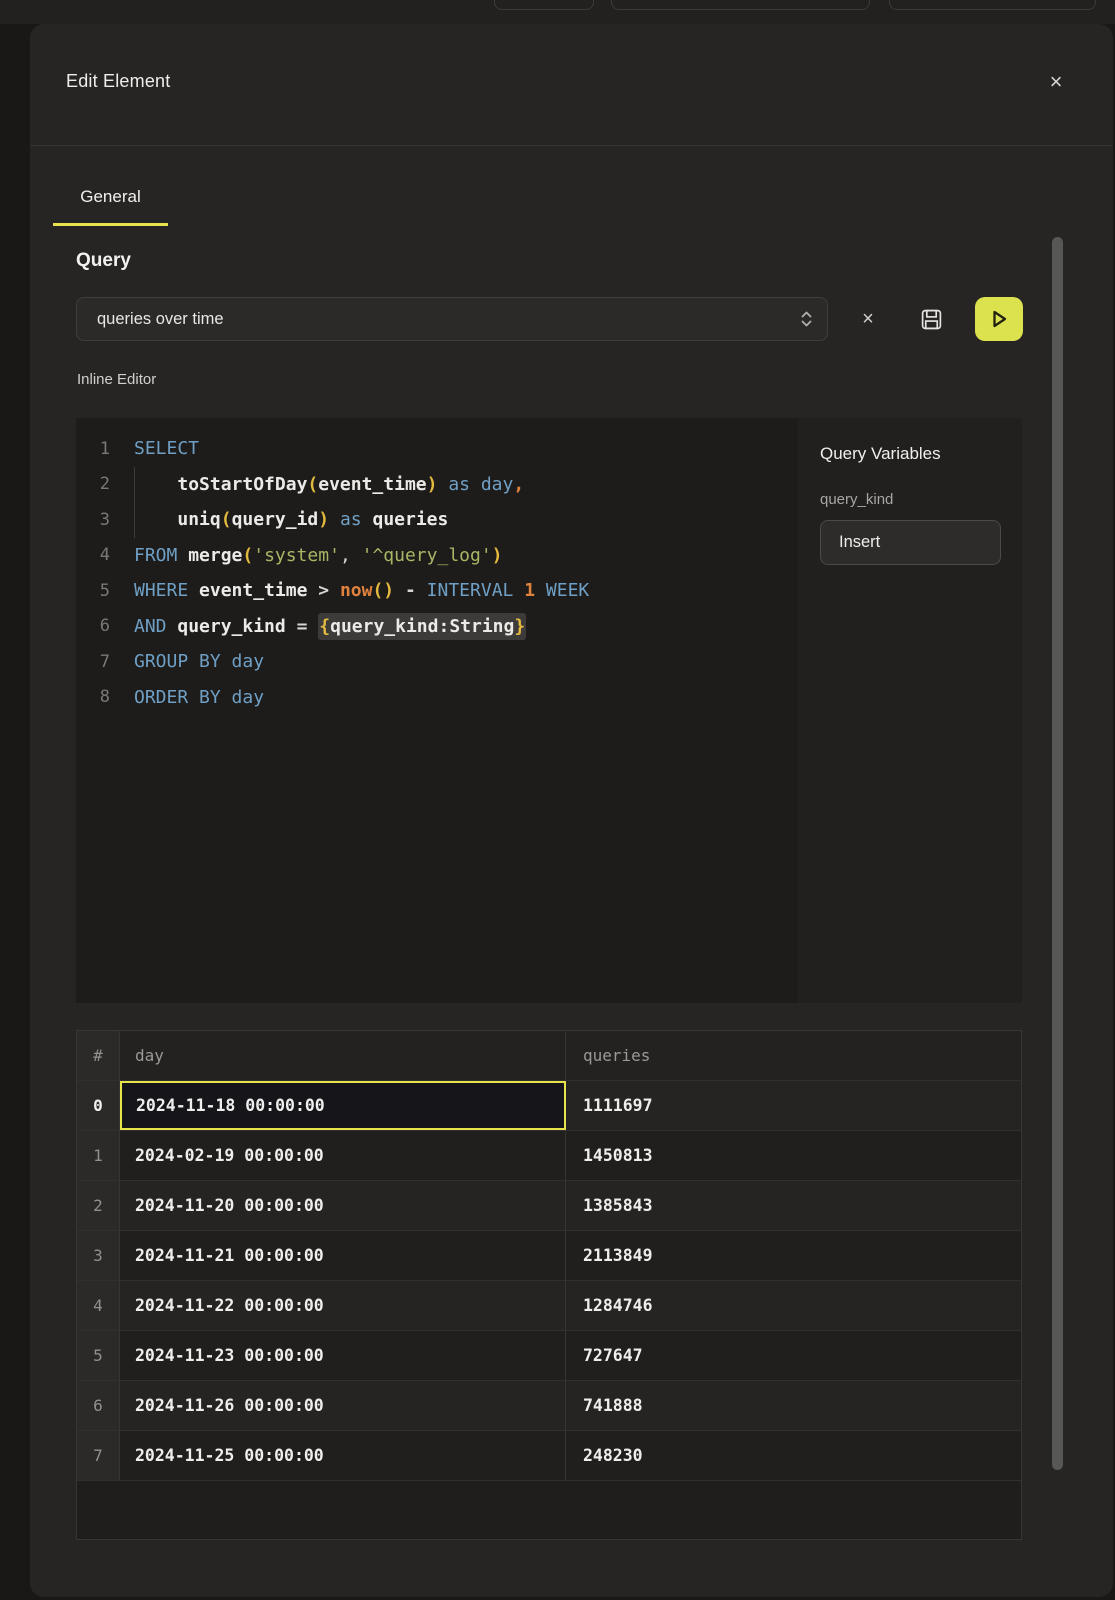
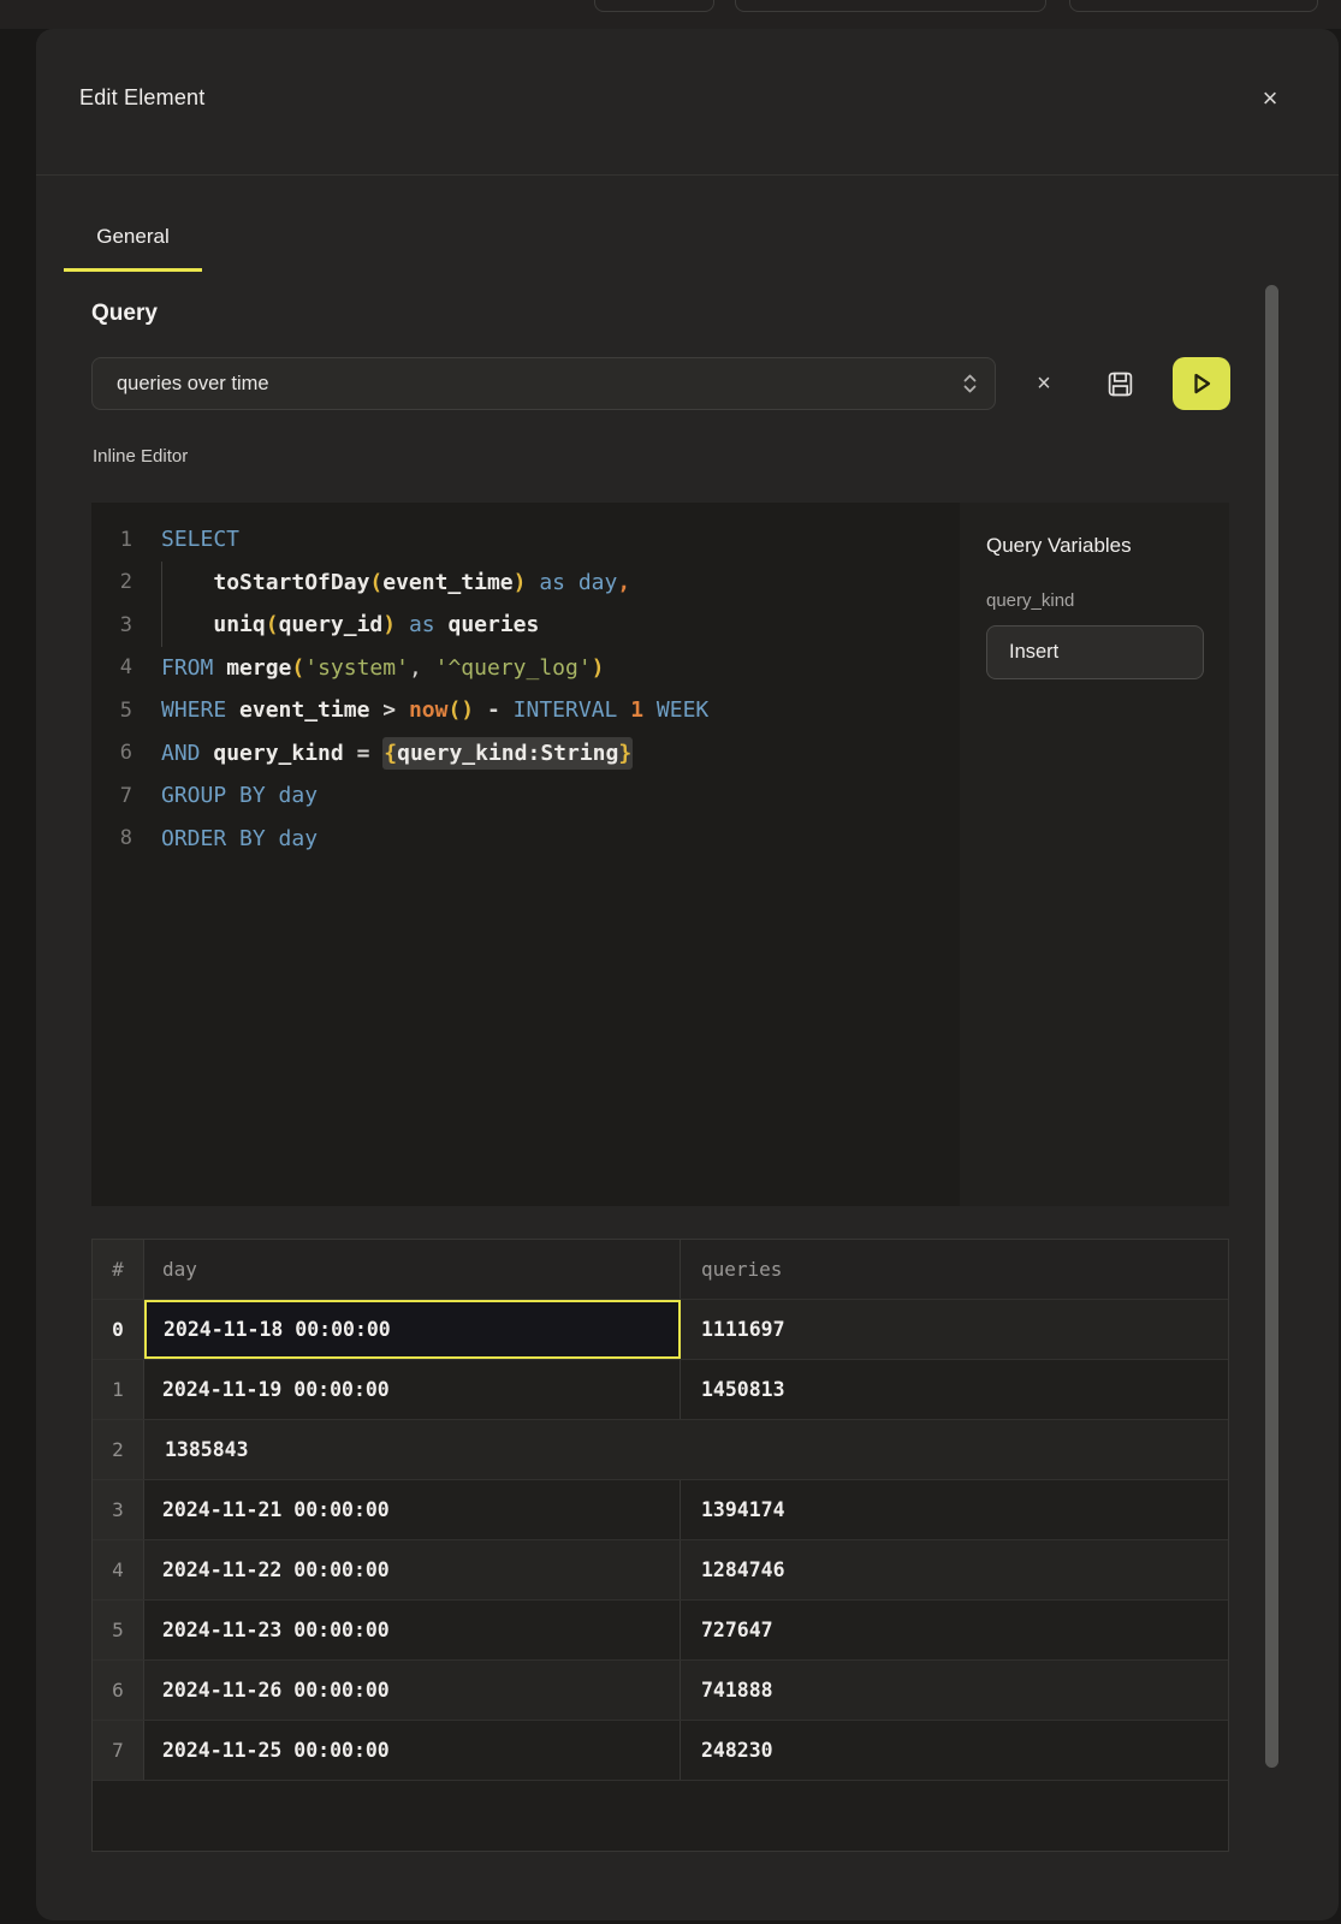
  Edit Element
  ×
  General
  Query
  queries over time
  ×
  Inline Editor
  1
  SELECT
  2
  toStartOfDay(event_time) as day,
  3
  uniq(query_id) as queries
  4
  FROM merge('system', '^query_log')
  5
  WHERE event_time > now() - INTERVAL 1 WEEK
  6
  AND query_kind = {query_kind:String}
  7
  GROUP BY day
  8
  ORDER BY day
  Query Variables
  query_kind
  Insert
  #
  day
  queries
  0
  2024-11-18 00:00:00
  1111697
  1
- 2024-02-19 00:00:00
+ 2024-11-19 00:00:00
  1450813
  2
- 2024-11-20 00:00:00
  1385843
  3
  2024-11-21 00:00:00
- 2113849
+ 1394174
  4
  2024-11-22 00:00:00
  1284746
  5
  2024-11-23 00:00:00
  727647
  6
  2024-11-26 00:00:00
  741888
  7
  2024-11-25 00:00:00
  248230
